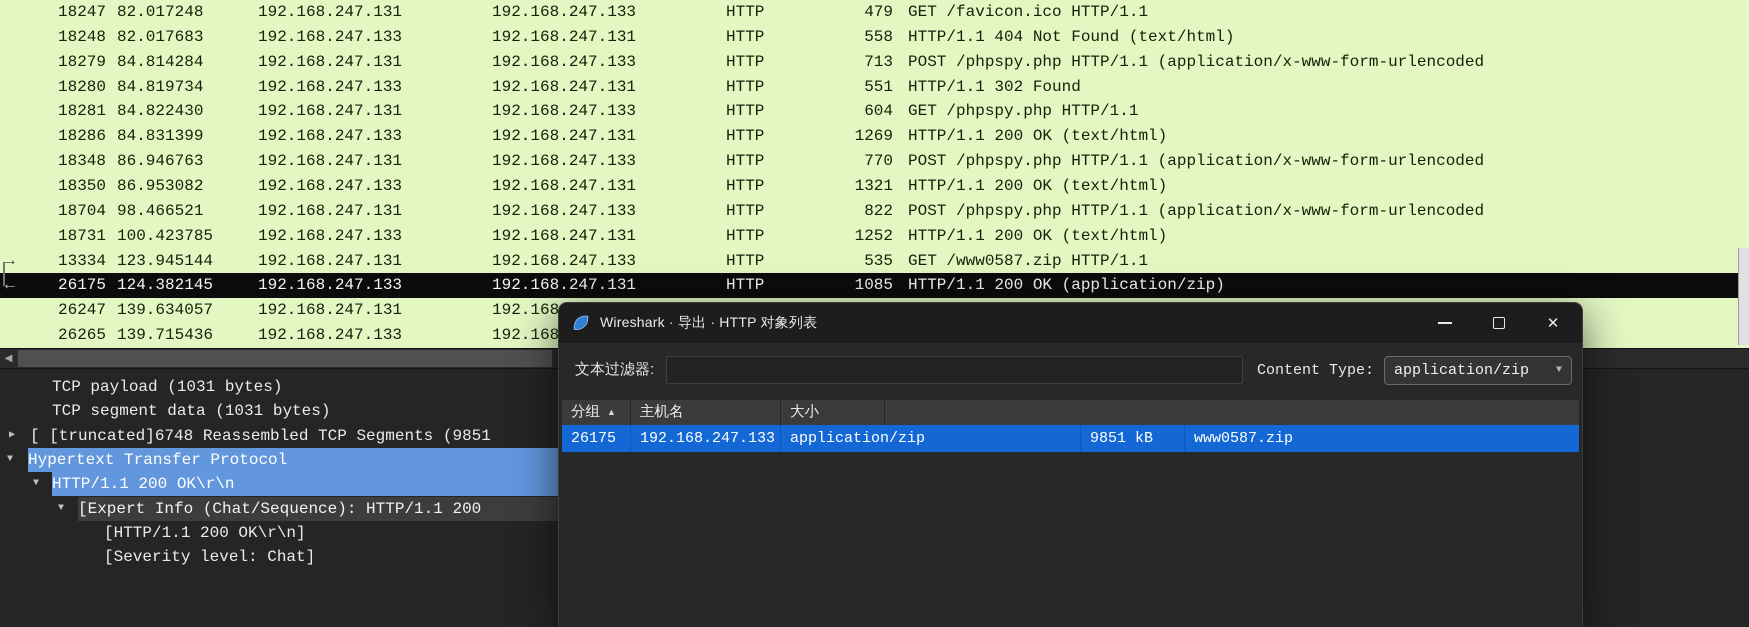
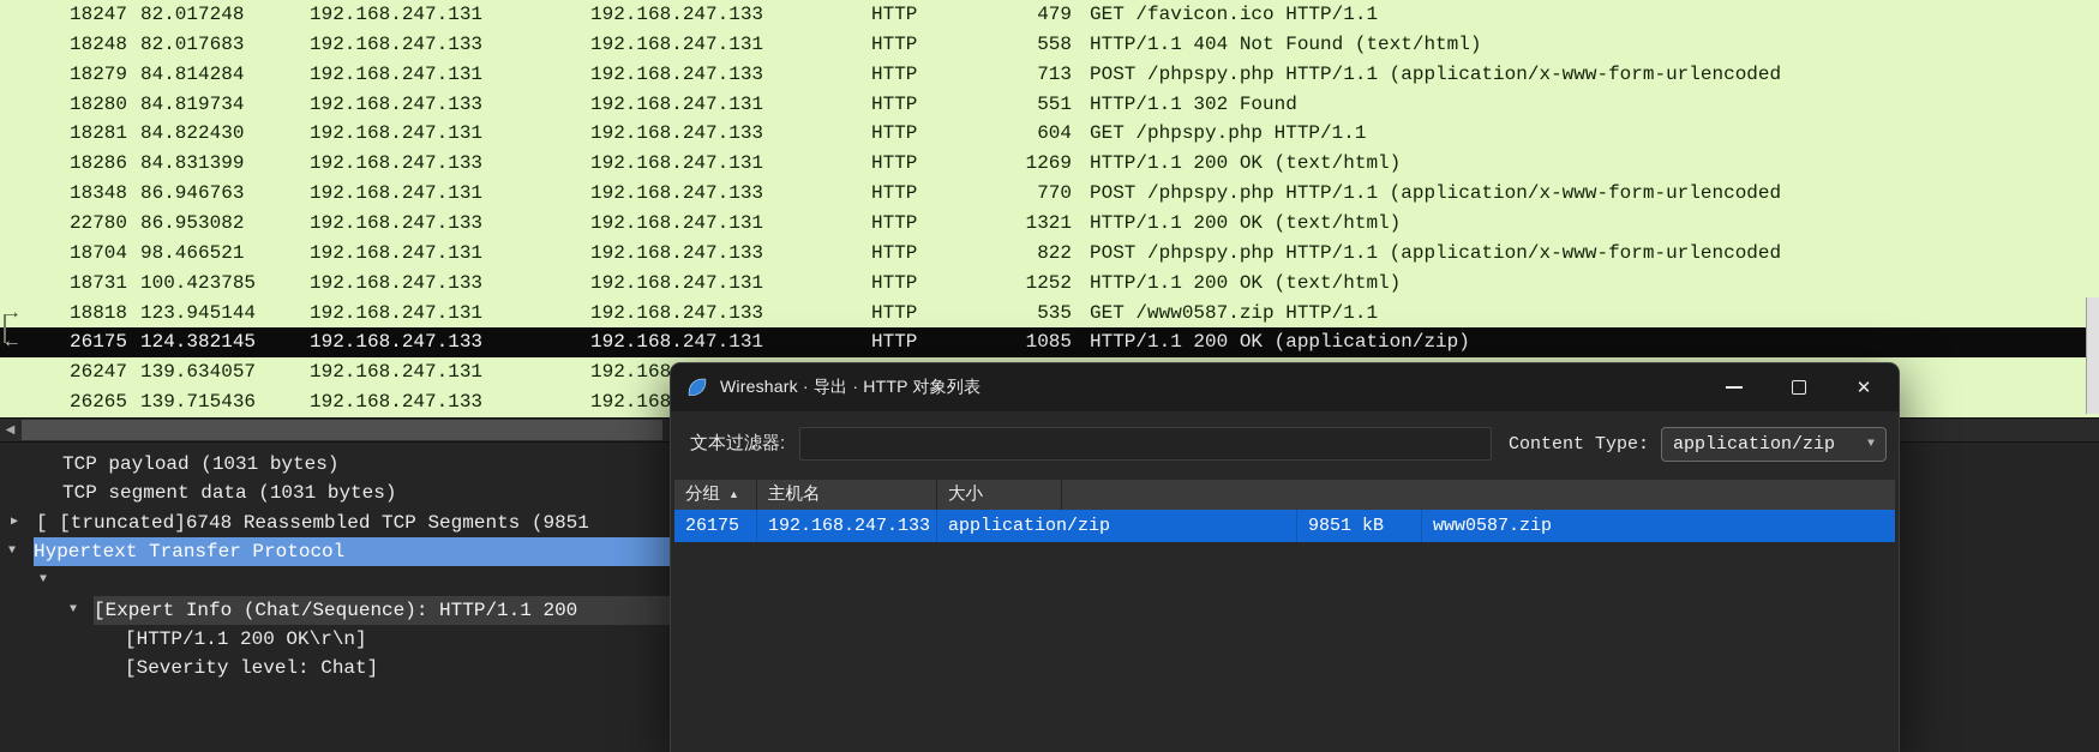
  18247
  82.017248
  192.168.247.131
  192.168.247.133
  HTTP
  479
  GET /favicon.ico HTTP/1.1
  18248
  82.017683
  192.168.247.133
  192.168.247.131
  HTTP
  558
  HTTP/1.1 404 Not Found (text/html)
  18279
  84.814284
  192.168.247.131
  192.168.247.133
  HTTP
  713
  POST /phpspy.php HTTP/1.1 (application/x-www-form-urlencoded
  18280
  84.819734
  192.168.247.133
  192.168.247.131
  HTTP
  551
  HTTP/1.1 302 Found
  18281
  84.822430
  192.168.247.131
  192.168.247.133
  HTTP
  604
  GET /phpspy.php HTTP/1.1
  18286
  84.831399
  192.168.247.133
  192.168.247.131
  HTTP
  1269
  HTTP/1.1 200 OK (text/html)
  18348
  86.946763
  192.168.247.131
  192.168.247.133
  HTTP
  770
  POST /phpspy.php HTTP/1.1 (application/x-www-form-urlencoded
- 18350
+ 22780
  86.953082
  192.168.247.133
  192.168.247.131
  HTTP
  1321
  HTTP/1.1 200 OK (text/html)
  18704
  98.466521
  192.168.247.131
  192.168.247.133
  HTTP
  822
  POST /phpspy.php HTTP/1.1 (application/x-www-form-urlencoded
  18731
  100.423785
  192.168.247.133
  192.168.247.131
  HTTP
  1252
  HTTP/1.1 200 OK (text/html)
  →
- 13334
+ 18818
  123.945144
  192.168.247.131
  192.168.247.133
  HTTP
  535
  GET /www0587.zip HTTP/1.1
  ←
  26175
  124.382145
  192.168.247.133
  192.168.247.131
  HTTP
  1085
  HTTP/1.1 200 OK (application/zip)
  26247
  139.634057
  192.168.247.131
  26265
  139.715436
  192.168.247.133
  ◀
  TCP payload (1031 bytes)
  TCP segment data (1031 bytes)
  ▶
  [ [truncated]6748 Reassembled TCP Segments (9851
  ▼
  Hypertext Transfer Protocol
  ▼
- HTTP/1.1 200 OK\r\n
  ▼
  [Expert Info (Chat/Sequence): HTTP/1.1 200
  [HTTP/1.1 200 OK\r\n]
  [Severity level: Chat]
  Wireshark · 导出 · HTTP 对象列表
  ✕
  文本过滤器:
  Content Type:
  application/zip
  ▼
  分组
  ▲
  主机名
  大小
  26175
  192.168.247.133
  application/zip
  9851 kB
  www0587.zip
